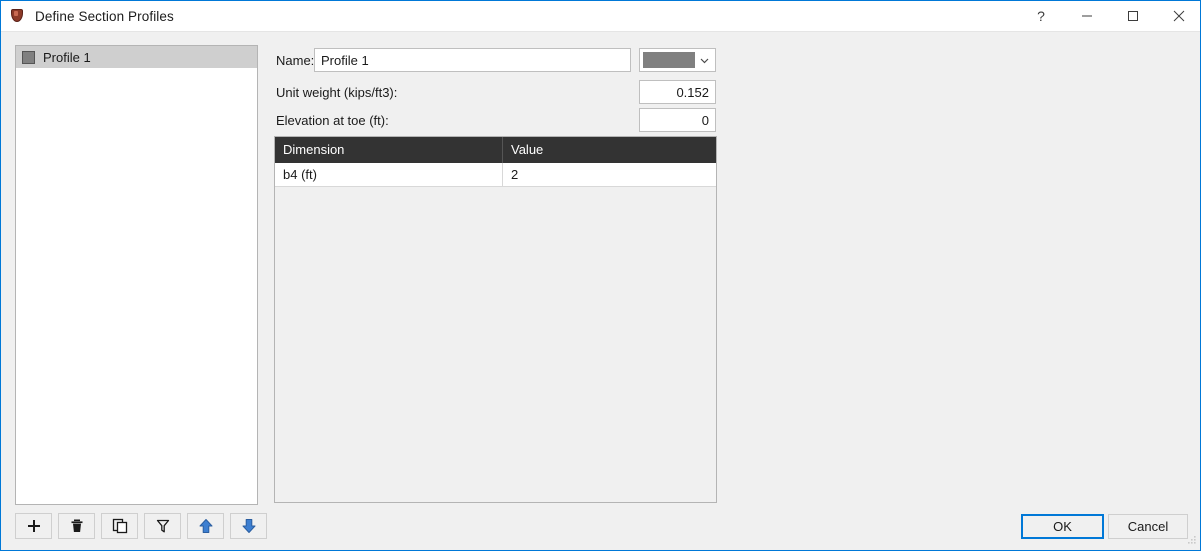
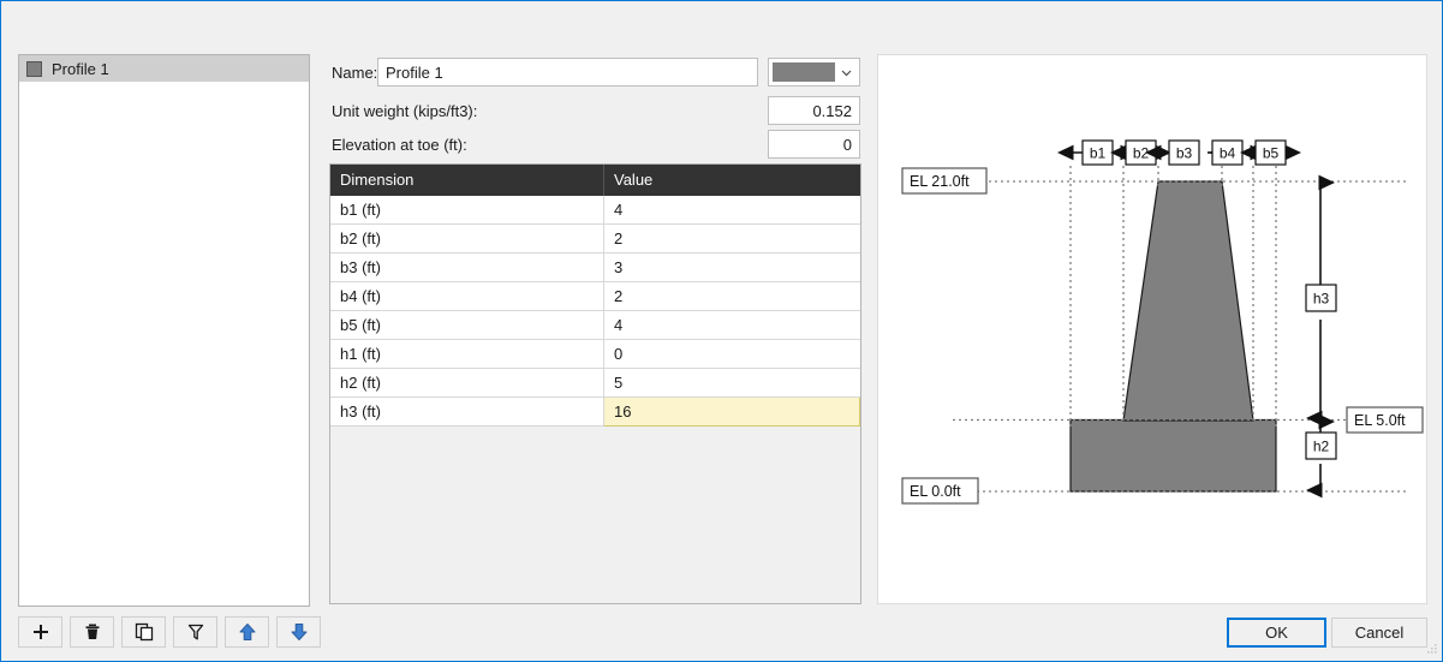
- Define Section Profiles
- ?
  Profile 1
  Name:
  Profile 1
  Unit weight (kips/ft3):
  0.152
  Elevation at toe (ft):
  0
  Dimension	Value
+ b1 (ft)	4
+ b2 (ft)	2
+ b3 (ft)	3
  b4 (ft)	2
+ b5 (ft)	4
+ h1 (ft)	0
+ h2 (ft)	5
+ h3 (ft)	16
+ b1
+ b2
+ b3
+ b4
+ b5
+ h3
+ h2
+ EL 21.0ft
+ EL 5.0ft
+ EL 0.0ft
  OK
  Cancel
